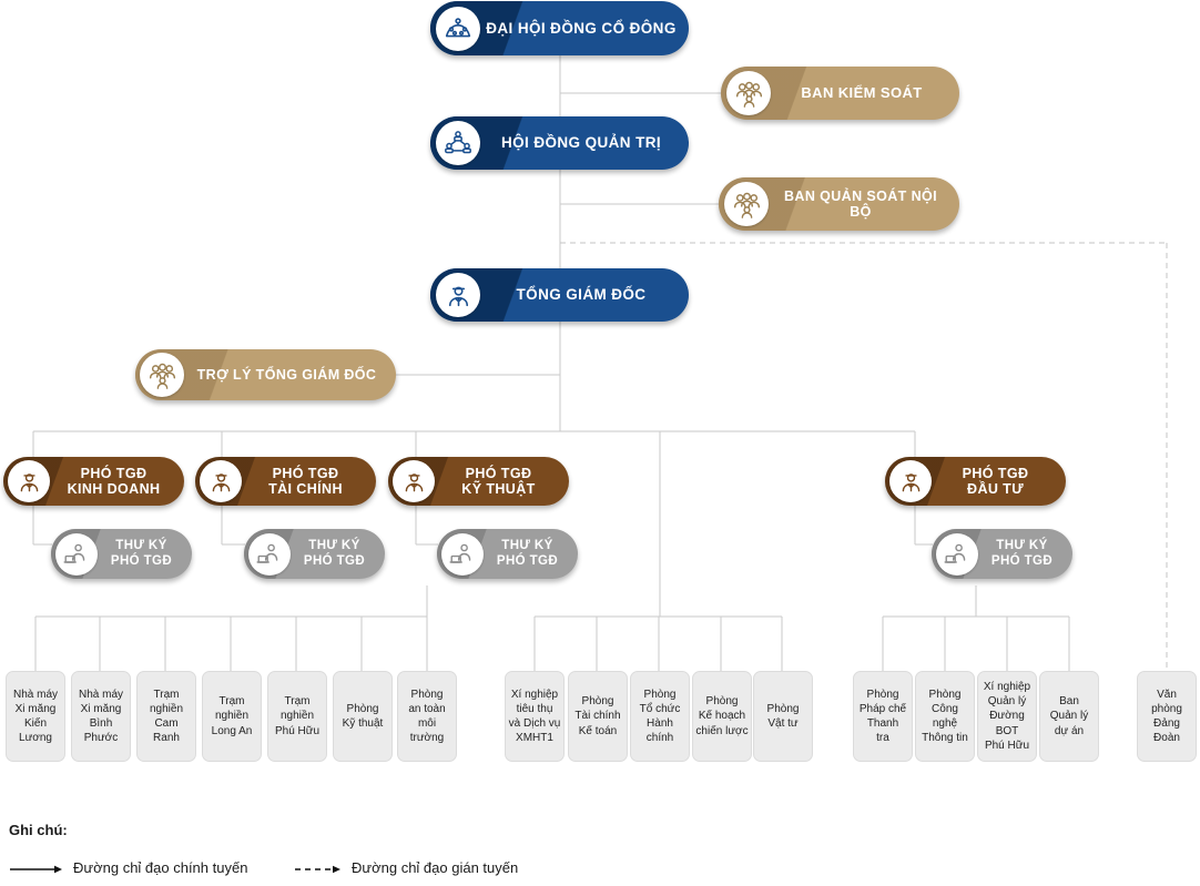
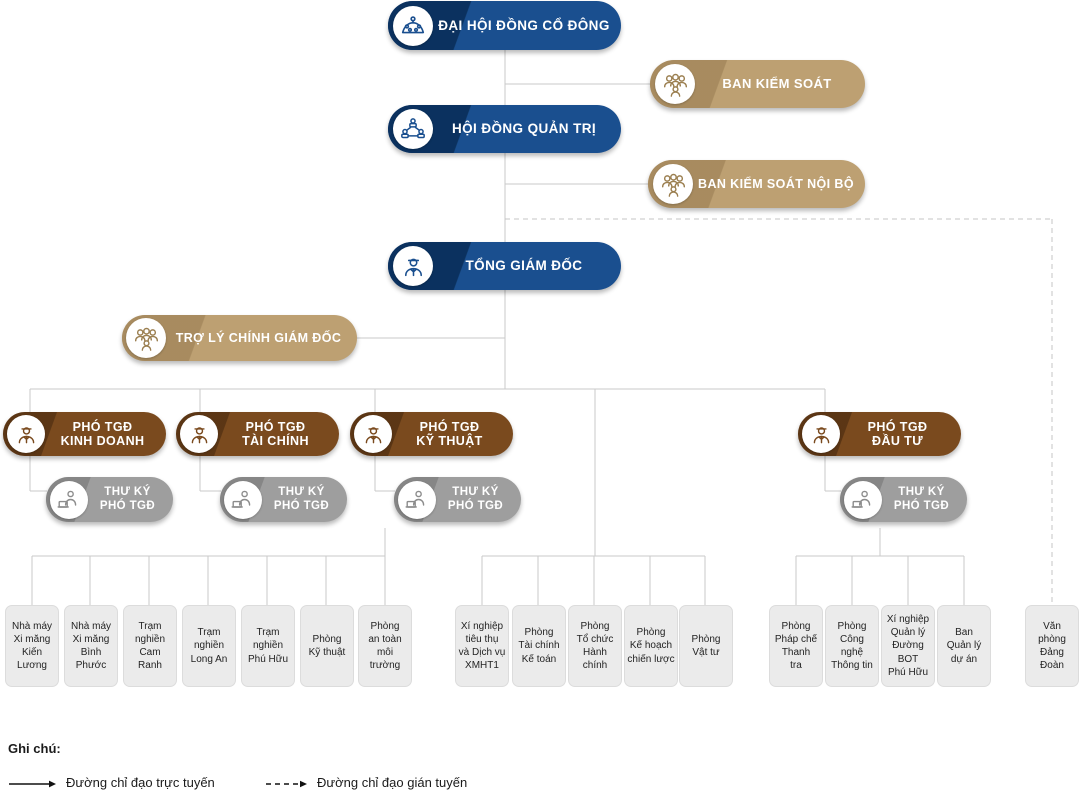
  ĐẠI HỘI ĐỒNG CỔ ĐÔNG
  BAN KIỂM SOÁT
  HỘI ĐỒNG QUẢN TRỊ
- BAN QUẢN SOÁT NỘI BỘ
+ BAN KIỂM SOÁT NỘI BỘ
  TỔNG GIÁM ĐỐC
- TRỢ LÝ TỔNG GIÁM ĐỐC
+ TRỢ LÝ CHÍNH GIÁM ĐỐC
  PHÓ TGĐ
  KINH DOANH
  PHÓ TGĐ
  TÀI CHÍNH
  PHÓ TGĐ
  KỸ THUẬT
  PHÓ TGĐ
  ĐẦU TƯ
  THƯ KÝ
  PHÓ TGĐ
  THƯ KÝ
  PHÓ TGĐ
  THƯ KÝ
  PHÓ TGĐ
  THƯ KÝ
  PHÓ TGĐ
  Nhà máy
  Xi măng
  Kiến
  Lương
  Nhà máy
  Xi măng
  Bình
  Phước
  Trạm
  nghiền
  Cam
  Ranh
  Trạm
  nghiền
  Long An
  Trạm
  nghiền
  Phú Hữu
  Phòng
  Kỹ thuật
  Phòng
  an toàn
  môi trường
  Xí nghiệp
  tiêu thụ
  và Dịch vụ
  XMHT1
  Phòng
  Tài chính
  Kế toán
  Phòng
  Tổ chức
  Hành
  chính
  Phòng
  Kế hoạch
  chiến lược
  Phòng
  Vật tư
  Phòng
  Pháp chế
  Thanh
  tra
  Phòng
  Công nghệ
  Thông tin
  Xí nghiệp
  Quản lý
  Đường
  BOT
  Phú Hữu
  Ban
  Quản lý
  dự án
  Văn
  phòng
  Đảng
  Đoàn
  Ghi chú:
- Đường chỉ đạo chính tuyến
+ Đường chỉ đạo trực tuyến
  Đường chỉ đạo gián tuyến
